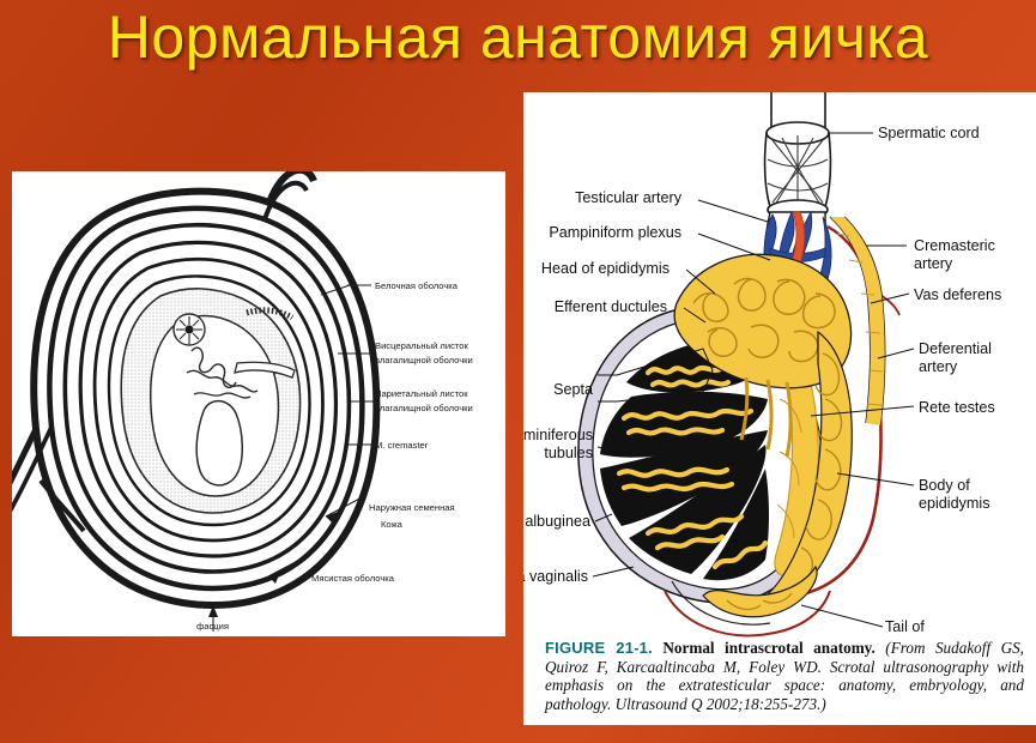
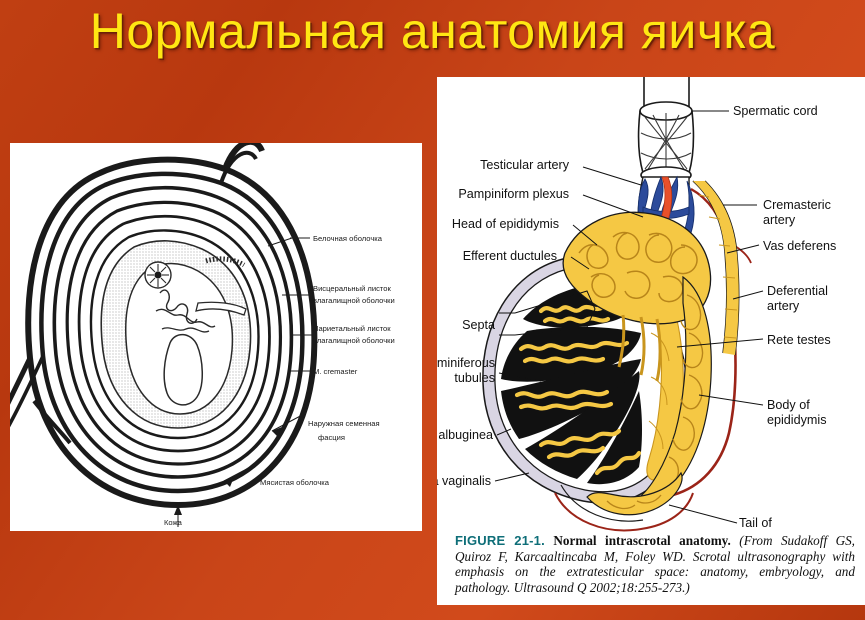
  Нормальная анатомия яичка
  Белочная оболочка
  Висцеральный листок
  влагалищной оболочки
  Париетальный листок
  влагалищной оболочки
  M. cremaster
  Наружная семенная
- Кожа
+ фасция
  Мясистая оболочка
- фасция
+ Кожа
  Testicular artery
  Pampiniform plexus
  Head of epididymis
  Efferent ductules
  Septa
  miniferous
  tubules
  Spermatic cord
  Cremasteric
  artery
  Vas deferens
  Deferential
  artery
  Rete testes
  Body of
  epididymis
  Tail of
  FIGURE 21-1. Normal intrascrotal anatomy. (From Sudakoff GS, Quiroz F, Karcaaltincaba M, Foley WD. Scrotal ultrasonography with emphasis on the extratesticular space: anatomy, embryology, and pathology. Ultrasound Q 2002;18:255-273.)
